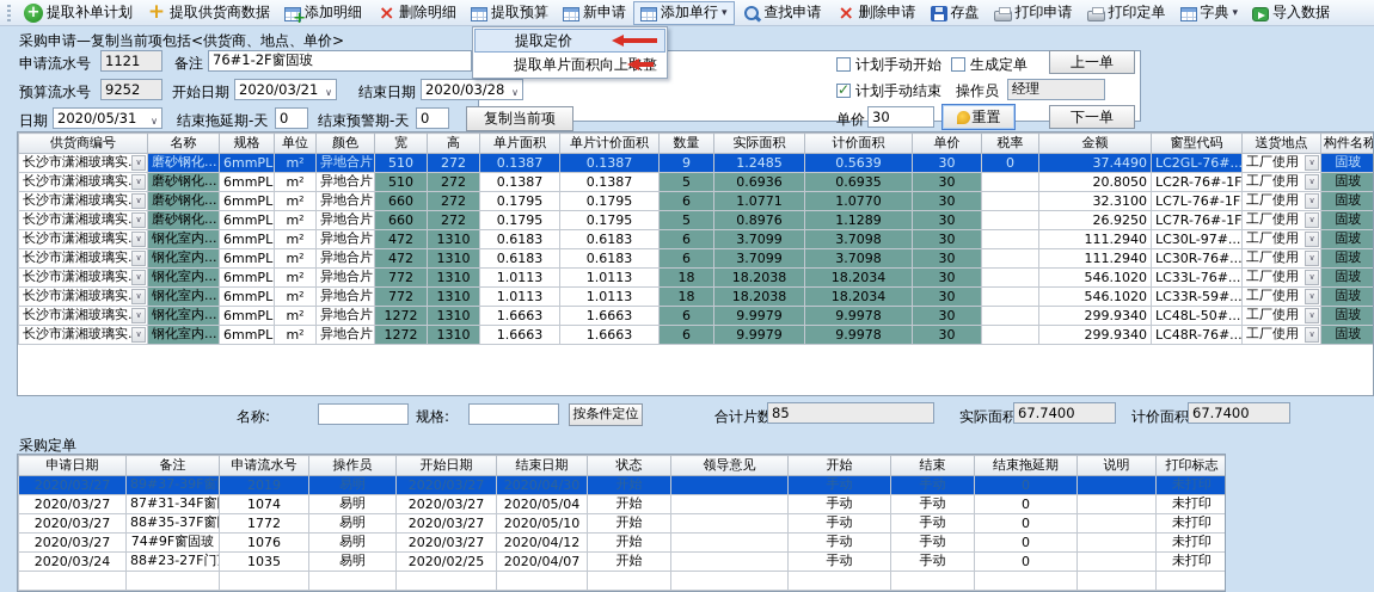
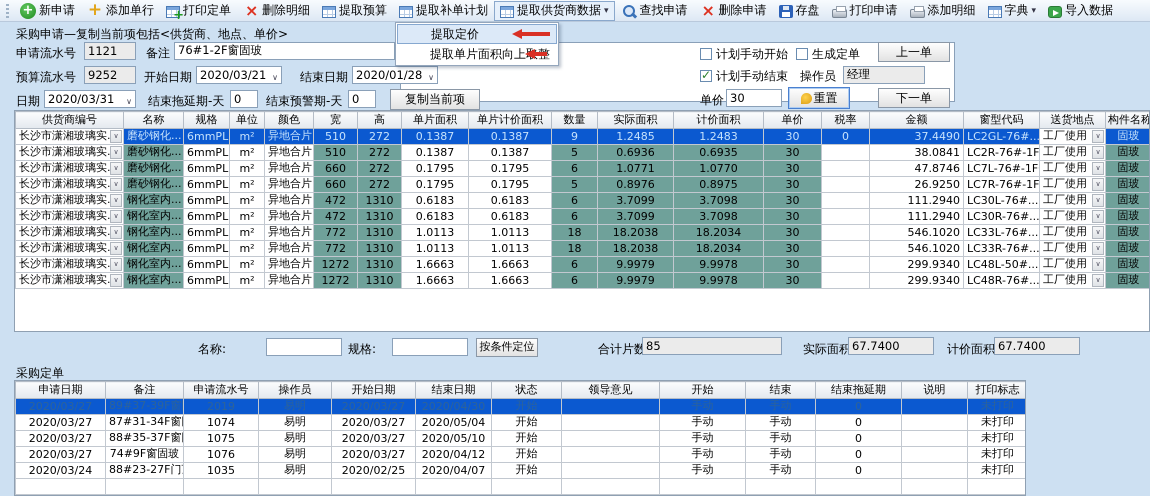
- 提取补单计划
+ 新申请
- 提取供货商数据
+ 添加单行
- 添加明细
+ 打印定单
  删除明细
  提取预算
- 新申请
+ 提取补单计划
- 添加单行
+ 提取供货商数据
  ▾
  查找申请
  删除申请
  存盘
  打印申请
- 打印定单
+ 添加明细
  字典
  ▾
  导入数据
  采购申请—复制当前项包括<供货商、地点、单价>
  申请流水号
  1121
  备注
  76#1-2F窗固玻
  预算流水号
  9252
  开始日期
  2020/03/21
  ∨
  结束日期
- 2020/03/28
+ 2020/01/28
  ∨
  日期
- 2020/05/31
+ 2020/03/31
  ∨
  结束拖延期-天
  0
  结束预警期-天
  0
  复制当前项
  计划手动开始
  生成定单
  上一单
  计划手动结束
  操作员
  经理
  单价
  30
  重置
  下一单
  供货商编号	名称	规格	单位	颜色	宽	高	单片面积	单片计价面积	数量	实际面积	计价面积	单价	税率	金额	窗型代码	送货地点	构件名称
- 长沙市潇湘玻璃实. ∨	磨砂钢化...	6mmPL	m²	异地合片	510	272	0.1387	0.1387	9	1.2485	0.5639	30	0	37.4490	LC2GL-76#...	工厂使用 ∨	固玻
+ 长沙市潇湘玻璃实. ∨	磨砂钢化...	6mmPL	m²	异地合片	510	272	0.1387	0.1387	9	1.2485	1.2483	30	0	37.4490	LC2GL-76#...	工厂使用 ∨	固玻
- 长沙市潇湘玻璃实. ∨	磨砂钢化...	6mmPL	m²	异地合片	510	272	0.1387	0.1387	5	0.6936	0.6935	30		20.8050	LC2R-76#-1F	工厂使用 ∨	固玻
+ 长沙市潇湘玻璃实. ∨	磨砂钢化...	6mmPL	m²	异地合片	510	272	0.1387	0.1387	5	0.6936	0.6935	30		38.0841	LC2R-76#-1F	工厂使用 ∨	固玻
- 长沙市潇湘玻璃实. ∨	磨砂钢化...	6mmPL	m²	异地合片	660	272	0.1795	0.1795	6	1.0771	1.0770	30		32.3100	LC7L-76#-1F	工厂使用 ∨	固玻
+ 长沙市潇湘玻璃实. ∨	磨砂钢化...	6mmPL	m²	异地合片	660	272	0.1795	0.1795	6	1.0771	1.0770	30		47.8746	LC7L-76#-1F	工厂使用 ∨	固玻
- 长沙市潇湘玻璃实. ∨	磨砂钢化...	6mmPL	m²	异地合片	660	272	0.1795	0.1795	5	0.8976	1.1289	30		26.9250	LC7R-76#-1F	工厂使用 ∨	固玻
+ 长沙市潇湘玻璃实. ∨	磨砂钢化...	6mmPL	m²	异地合片	660	272	0.1795	0.1795	5	0.8976	0.8975	30		26.9250	LC7R-76#-1F	工厂使用 ∨	固玻
- 长沙市潇湘玻璃实. ∨	钢化室内...	6mmPL	m²	异地合片	472	1310	0.6183	0.6183	6	3.7099	3.7098	30		111.2940	LC30L-97#...	工厂使用 ∨	固玻
+ 长沙市潇湘玻璃实. ∨	钢化室内...	6mmPL	m²	异地合片	472	1310	0.6183	0.6183	6	3.7099	3.7098	30		111.2940	LC30L-76#...	工厂使用 ∨	固玻
  长沙市潇湘玻璃实. ∨	钢化室内...	6mmPL	m²	异地合片	472	1310	0.6183	0.6183	6	3.7099	3.7098	30		111.2940	LC30R-76#...	工厂使用 ∨	固玻
  长沙市潇湘玻璃实. ∨	钢化室内...	6mmPL	m²	异地合片	772	1310	1.0113	1.0113	18	18.2038	18.2034	30		546.1020	LC33L-76#...	工厂使用 ∨	固玻
- 长沙市潇湘玻璃实. ∨	钢化室内...	6mmPL	m²	异地合片	772	1310	1.0113	1.0113	18	18.2038	18.2034	30		546.1020	LC33R-59#...	工厂使用 ∨	固玻
+ 长沙市潇湘玻璃实. ∨	钢化室内...	6mmPL	m²	异地合片	772	1310	1.0113	1.0113	18	18.2038	18.2034	30		546.1020	LC33R-76#...	工厂使用 ∨	固玻
  长沙市潇湘玻璃实. ∨	钢化室内...	6mmPL	m²	异地合片	1272	1310	1.6663	1.6663	6	9.9979	9.9978	30		299.9340	LC48L-50#...	工厂使用 ∨	固玻
  长沙市潇湘玻璃实. ∨	钢化室内...	6mmPL	m²	异地合片	1272	1310	1.6663	1.6663	6	9.9979	9.9978	30		299.9340	LC48R-76#...	工厂使用 ∨	固玻
  名称:
  规格:
  按条件定位
  合计片数
  85
  实际面积
  67.7400
  计价面积
  67.7400
  采购定单
  申请日期	备注	申请流水号	操作员	开始日期	结束日期	状态	领导意见	开始	结束	结束拖延期	说明	打印标志
  2020/03/27	89#37-39F窗	2019	易明	2020/03/27	2020/04/30	开始		手动	手动	0		未打印
  2020/03/27	87#31-34F窗	1074	易明	2020/03/27	2020/05/04	开始		手动	手动	0		未打印
- 2020/03/27	88#35-37F窗	1772	易明	2020/03/27	2020/05/10	开始		手动	手动	0		未打印
+ 2020/03/27	88#35-37F窗	1075	易明	2020/03/27	2020/05/10	开始		手动	手动	0		未打印
  2020/03/27	74#9F窗固玻	1076	易明	2020/03/27	2020/04/12	开始		手动	手动	0		未打印
  2020/03/24	88#23-27F门	1035	易明	2020/02/25	2020/04/07	开始		手动	手动	0		未打印
  提取定价
  提取单片面积向上取整
